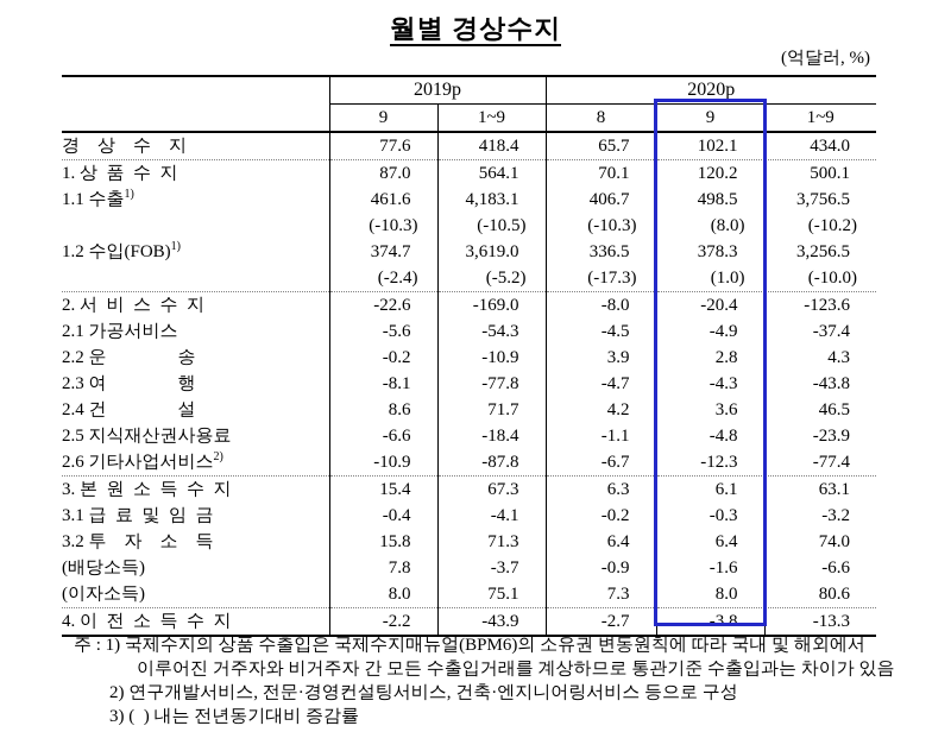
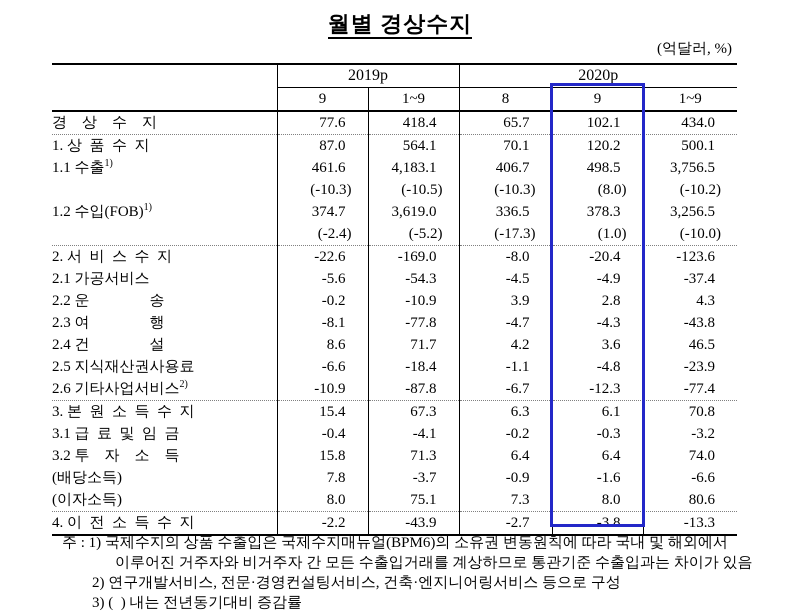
  월별 경상수지
  (억달러, %)
  	2019p	2020p
  9	1~9	8	9	1~9
  경 상 수 지	77.6	418.4	65.7	102.1	434.0
  1. 상 품 수 지	87.0	564.1	70.1	120.2	500.1
  1.1 수출1)	461.6	4,183.1	406.7	498.5	3,756.5
  	(-10.3)	(-10.5)	(-10.3)	(8.0)	(-10.2)
  1.2 수입(FOB)1)	374.7	3,619.0	336.5	378.3	3,256.5
  	(-2.4)	(-5.2)	(-17.3)	(1.0)	(-10.0)
  2. 서 비 스 수 지	-22.6	-169.0	-8.0	-20.4	-123.6
  2.1 가공서비스	-5.6	-54.3	-4.5	-4.9	-37.4
  2.2 운 송	-0.2	-10.9	3.9	2.8	4.3
  2.3 여 행	-8.1	-77.8	-4.7	-4.3	-43.8
  2.4 건 설	8.6	71.7	4.2	3.6	46.5
  2.5 지식재산권사용료	-6.6	-18.4	-1.1	-4.8	-23.9
  2.6 기타사업서비스2)	-10.9	-87.8	-6.7	-12.3	-77.4
- 3. 본 원 소 득 수 지	15.4	67.3	6.3	6.1	63.1
+ 3. 본 원 소 득 수 지	15.4	67.3	6.3	6.1	70.8
  3.1 급 료 및 임 금	-0.4	-4.1	-0.2	-0.3	-3.2
  3.2 투 자 소 득	15.8	71.3	6.4	6.4	74.0
  (배당소득)	7.8	-3.7	-0.9	-1.6	-6.6
  (이자소득)	8.0	75.1	7.3	8.0	80.6
  4. 이 전 소 득 수 지	-2.2	-43.9	-2.7	-3.8	-13.3
  주 : 1) 국제수지의 상품 수출입은 국제수지매뉴얼(BPM6)의 소유권 변동원칙에 따라 국내 및 해외에서
  이루어진 거주자와 비거주자 간 모든 수출입거래를 계상하므로 통관기준 수출입과는 차이가 있음
  2) 연구개발서비스, 전문·경영컨설팅서비스, 건축·엔지니어링서비스 등으로 구성
  3) ( ) 내는 전년동기대비 증감률
